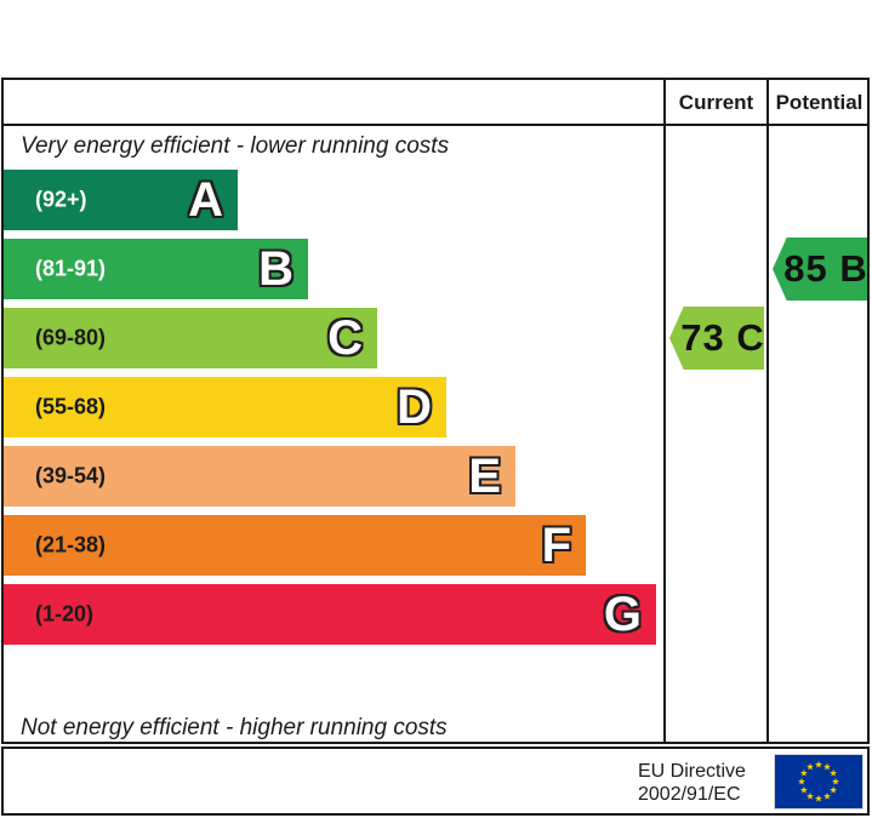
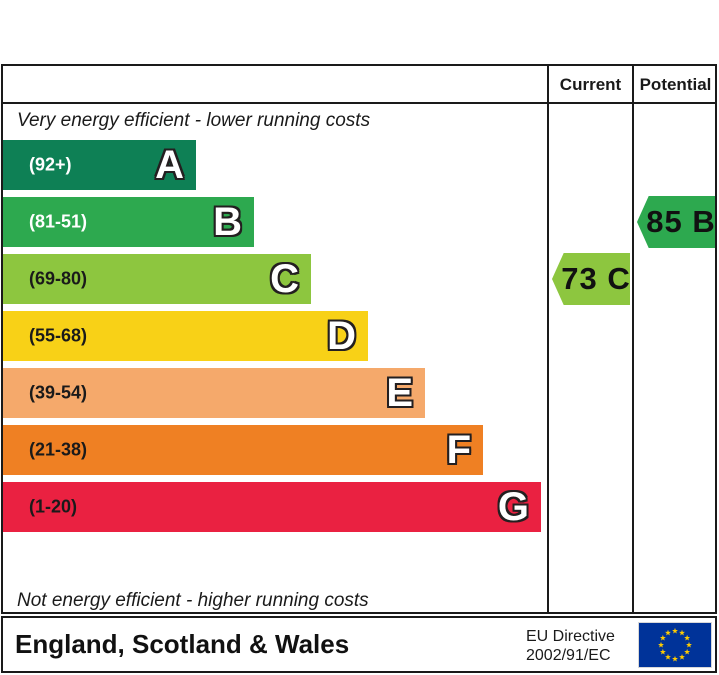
  Current
  Potential
  Very energy efficient - lower running costs
  Not energy efficient - higher running costs
  (92+)
  A
- (81-91)
+ (81-51)
  B
  (69-80)
  C
  (55-68)
  D
  (39-54)
  E
  (21-38)
  F
  (1-20)
  G
  73 C
  85 B
+ England, Scotland & Wales
  EU Directive
  2002/91/EC
